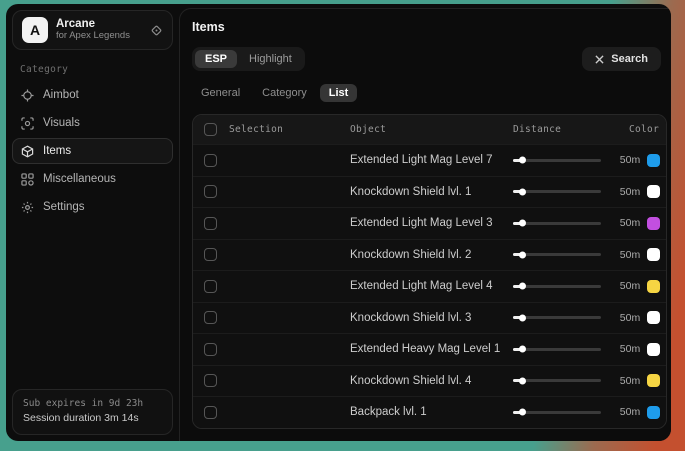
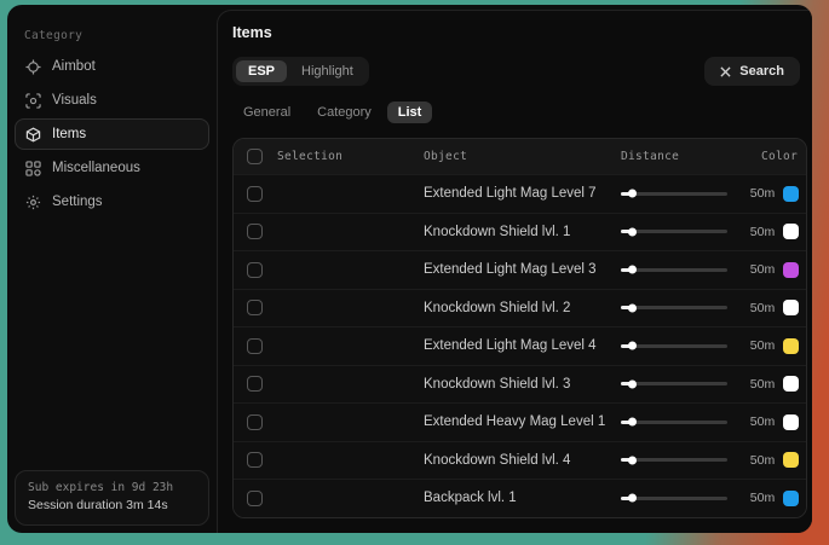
- A
- Arcane
- for Apex Legends
  Category
  Aimbot
  Visuals
  Items
  Miscellaneous
  Settings
  Sub expires in 9d 23h
  Session duration 3m 14s
  Items
  ESP
  Highlight
  Search
  General
  Category
  List
  Selection
  Object
  Distance
  Color
  Extended Light Mag Level 7
  50m
  Knockdown Shield lvl. 1
  50m
  Extended Light Mag Level 3
  50m
  Knockdown Shield lvl. 2
  50m
  Extended Light Mag Level 4
  50m
  Knockdown Shield lvl. 3
  50m
  Extended Heavy Mag Level 1
  50m
  Knockdown Shield lvl. 4
  50m
  Backpack lvl. 1
  50m
